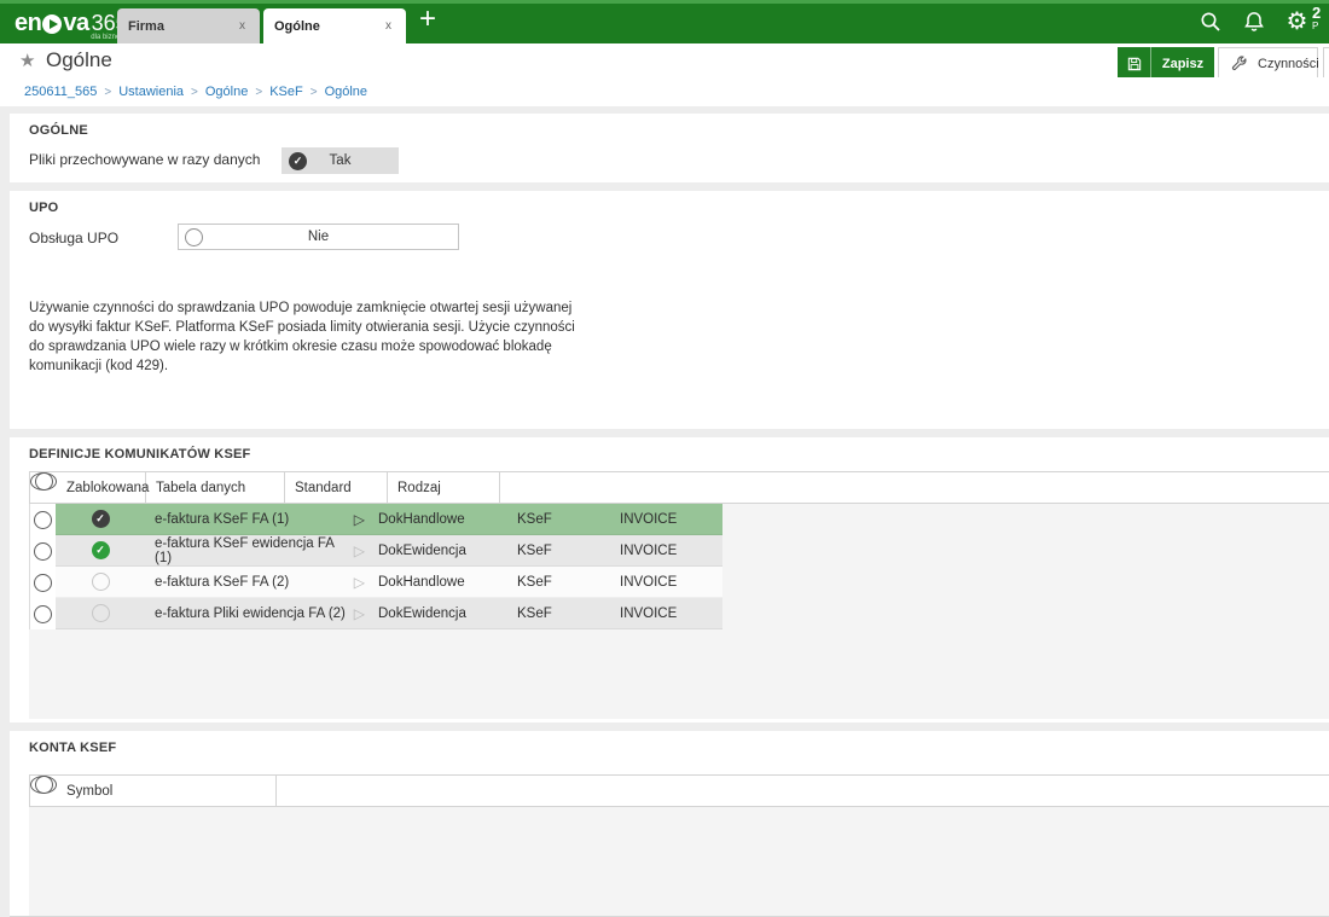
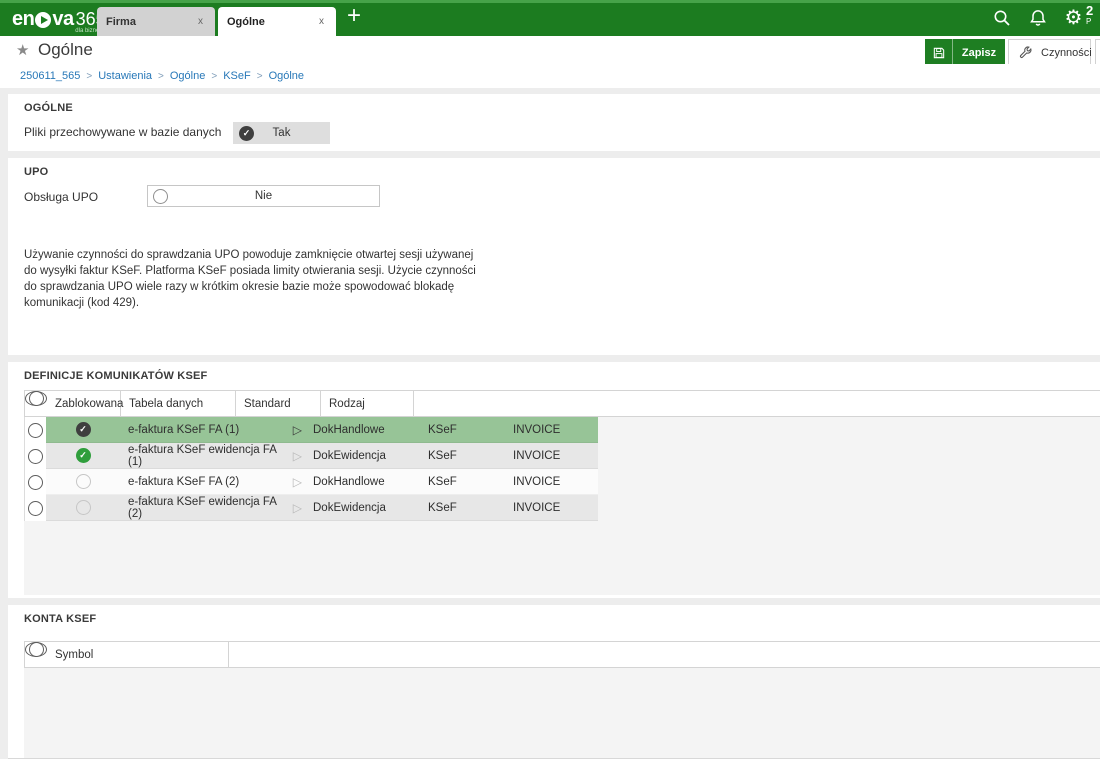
  en
  va
  Firma
  x
  Ogólne
  x
  +
  ⚙
  2
  P
  Ogólne
  Zapisz
  Czynności
  250611_565
  >
  Ustawienia
  >
  Ogólne
  >
  KSeF
  >
  Ogólne
  OGÓLNE
- Pliki przechowywane w razy danych
+ Pliki przechowywane w bazie danych
  Tak
  UPO
  Obsługa UPO
  Nie
- Używanie czynności do sprawdzania UPO powoduje zamknięcie otwartej sesji używanej do wysyłki faktur KSeF. Platforma KSeF posiada limity otwierania sesji. Użycie czynności do sprawdzania UPO wiele razy w krótkim okresie czasu może spowodować blokadę komunikacji (kod 429).
+ Używanie czynności do sprawdzania UPO powoduje zamknięcie otwartej sesji używanej do wysyłki faktur KSeF. Platforma KSeF posiada limity otwierania sesji. Użycie czynności do sprawdzania UPO wiele razy w krótkim okresie bazie może spowodować blokadę komunikacji (kod 429).
  DEFINICJE KOMUNIKATÓW KSEF
  Zablokowana
  Tabela danych
  Standard
  Rodzaj
  e-faktura KSeF FA (1)
  DokHandlowe
  KSeF
  INVOICE
  e-faktura KSeF ewidencja FA (1)
  DokEwidencja
  KSeF
  INVOICE
  e-faktura KSeF FA (2)
  DokHandlowe
  KSeF
  INVOICE
- e-faktura Pliki ewidencja FA (2)
+ e-faktura KSeF ewidencja FA (2)
  DokEwidencja
  KSeF
  INVOICE
  KONTA KSEF
  Symbol
